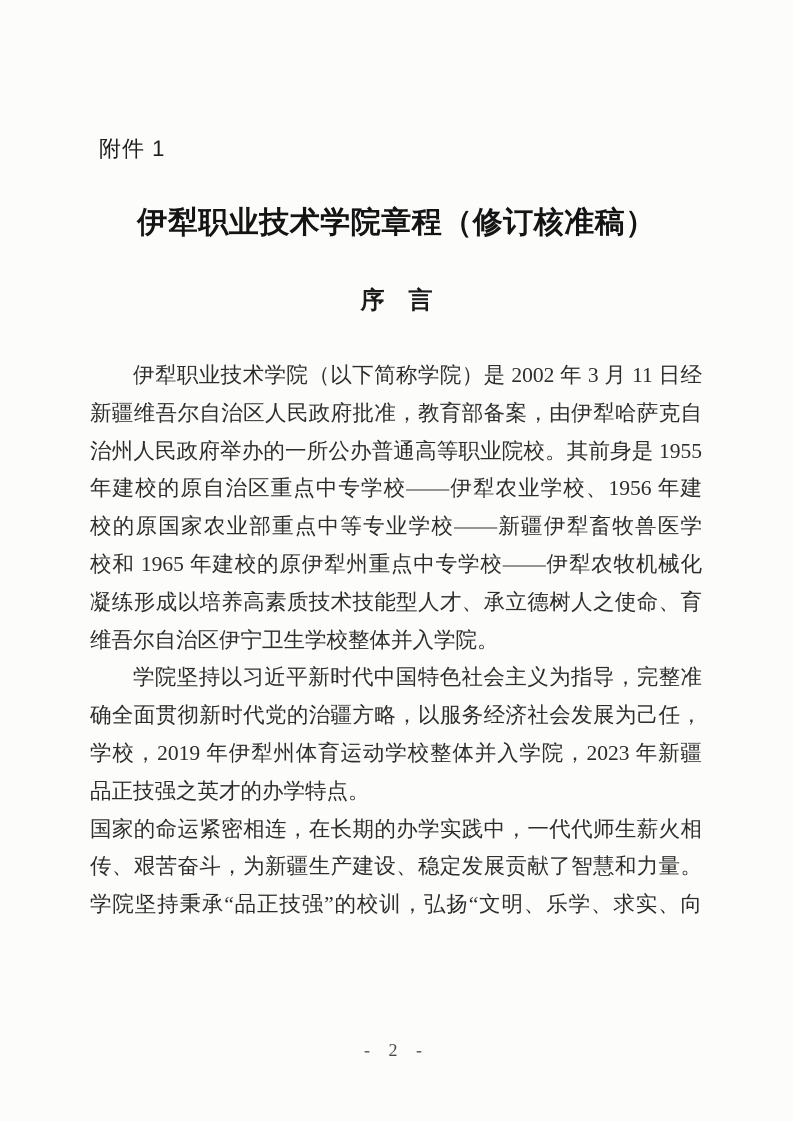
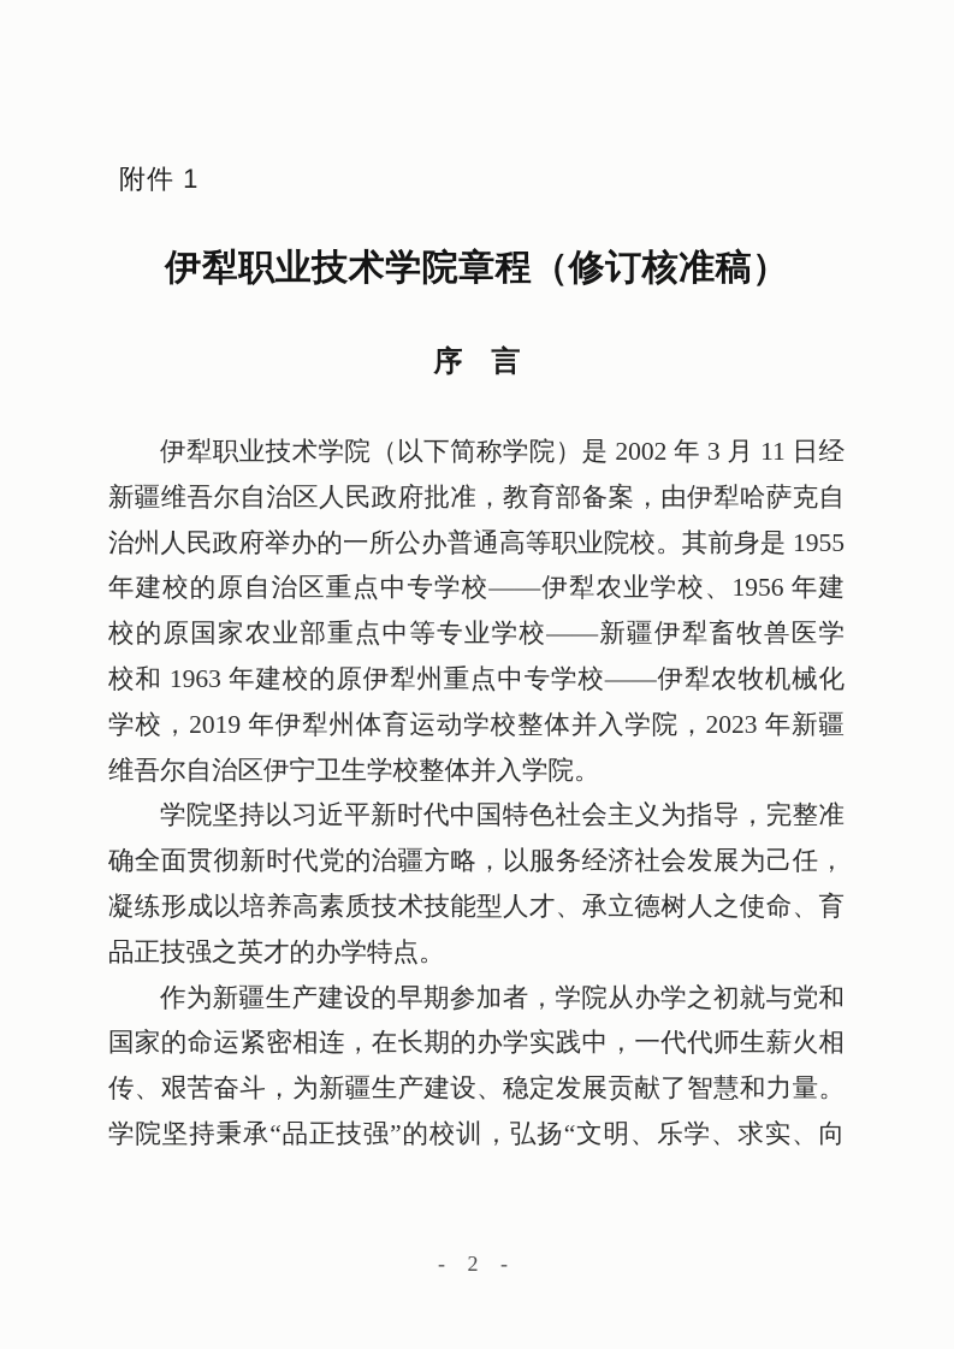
  附件 1
  伊犁职业技术学院章程（修订核准稿）
  序 言
  伊犁职业技术学院（以下简称学院）是 2002 年 3 月 11 日经
  新疆维吾尔自治区人民政府批准，教育部备案，由伊犁哈萨克自
  治州人民政府举办的一所公办普通高等职业院校。其前身是 1955
  年建校的原自治区重点中专学校——伊犁农业学校、1956 年建
  校的原国家农业部重点中等专业学校——新疆伊犁畜牧兽医学
- 校和 1965 年建校的原伊犁州重点中专学校——伊犁农牧机械化
+ 校和 1963 年建校的原伊犁州重点中专学校——伊犁农牧机械化
- 凝练形成以培养高素质技术技能型人才、承立德树人之使命、育
+ 学校，2019 年伊犁州体育运动学校整体并入学院，2023 年新疆
  维吾尔自治区伊宁卫生学校整体并入学院。
  学院坚持以习近平新时代中国特色社会主义为指导，完整准
  确全面贯彻新时代党的治疆方略，以服务经济社会发展为己任，
- 学校，2019 年伊犁州体育运动学校整体并入学院，2023 年新疆
+ 凝练形成以培养高素质技术技能型人才、承立德树人之使命、育
  品正技强之英才的办学特点。
+ 作为新疆生产建设的早期参加者，学院从办学之初就与党和
  国家的命运紧密相连，在长期的办学实践中，一代代师生薪火相
  传、艰苦奋斗，为新疆生产建设、稳定发展贡献了智慧和力量。
  学院坚持秉承“品正技强”的校训，弘扬“文明、乐学、求实、向
  - 2 -
